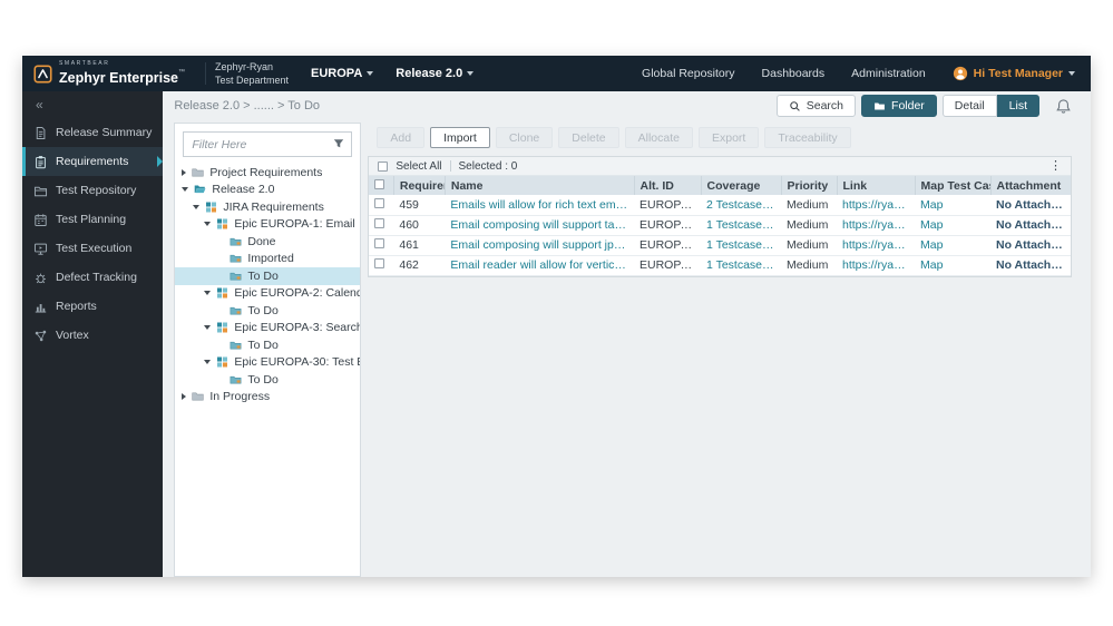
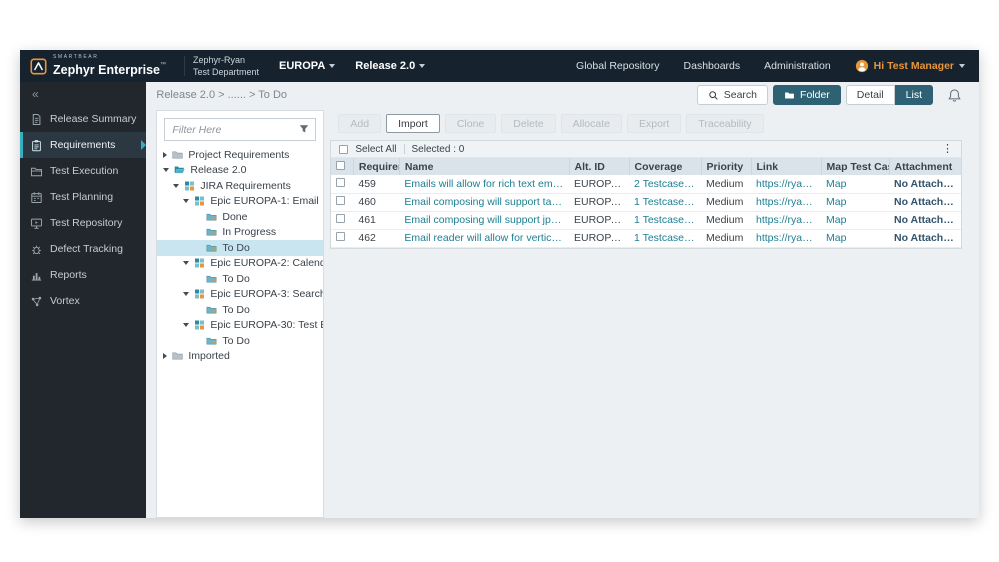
  Zephyr Enterprise
  Zephyr-Ryan
  Test Department
  EUROPA
  Release 2.0
  Global Repository
  Dashboards
  Administration
  Hi Test Manager
  «
  Release Summary
  Requirements
- Test Repository
+ Test Execution
  Test Planning
- Test Execution
+ Test Repository
  Defect Tracking
  Reports
  Vortex
  Release 2.0 > ...... > To Do
  Search
  Folder
  Detail
  List
  Filter Here
  Project Requirements
  Release 2.0
  JIRA Requirements
  Epic EUROPA-1: Email
  Done
- Imported
+ In Progress
  To Do
  Epic EUROPA-2: Calend
  To Do
  Epic EUROPA-3: Search
  To Do
  Epic EUROPA-30: Test
  To Do
- In Progress
+ Imported
  Add
  Import
  Clone
  Delete
  Allocate
  Export
  Traceability
  Select All
  Selected : 0
  ⋮
  	Require	Name	Alt. ID	Coverage	Priority	Link	Map Test Ca	Attachment
  	459	Emails will allow for rich text embed	EUROPA-1	2 Testcase(s)	Medium	https://ryan.y..	Map	No Attachme
  	460	Email composing will support tables	EUROPA-1	1 Testcase(s)	Medium	https://ryan.y..	Map	No Attachme
  	461	Email composing will support jpeg,	EUROPA-1	1 Testcase(s)	Medium	https://ryan.y..	Map	No Attachme
  	462	Email reader will allow for vertical a	EUROPA-9	1 Testcase(s)	Medium	https://ryan.y..	Map	No Attachme
